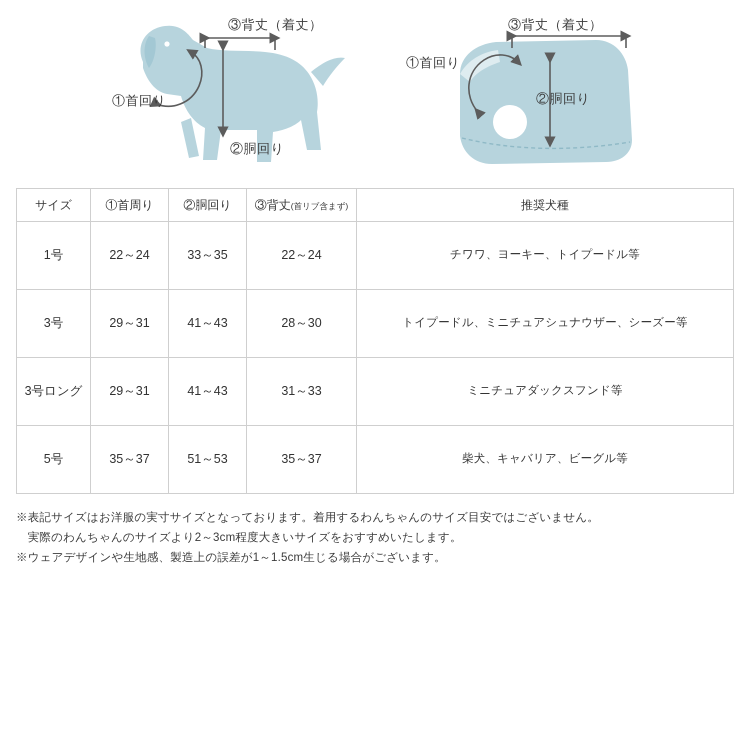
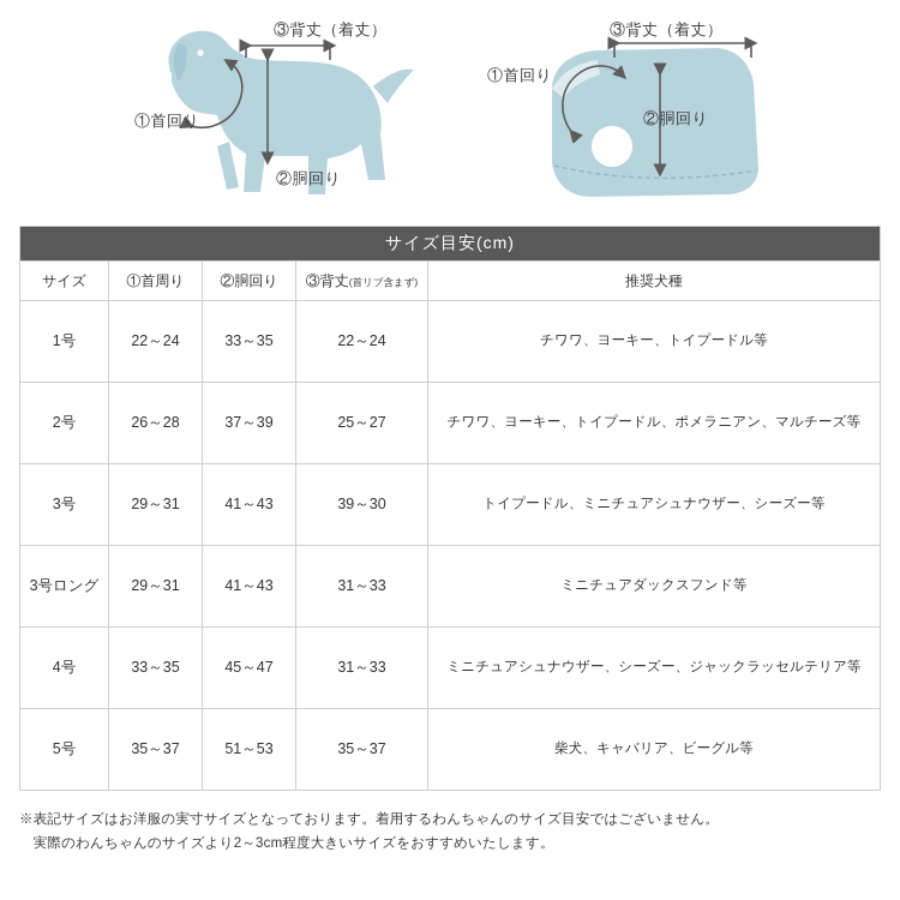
  ①首回り
  ②胴回り
  ③背丈（着丈）
  ①首回り
  ②胴回り
  ③背丈（着丈）
+ サイズ目安(cm)
  サイズ	①首周り	②胴回り	③背丈(首リブ含まず)	推奨犬種
  1号	22～24	33～35	22～24	チワワ、ヨーキー、トイプードル等
+ 2号	26～28	37～39	25～27	チワワ、ヨーキー、トイプードル、ポメラニアン、マルチーズ等
- 3号	29～31	41～43	28～30	トイプードル、ミニチュアシュナウザー、シーズー等
+ 3号	29～31	41～43	39～30	トイプードル、ミニチュアシュナウザー、シーズー等
  3号ロング	29～31	41～43	31～33	ミニチュアダックスフンド等
+ 4号	33～35	45～47	31～33	ミニチュアシュナウザー、シーズー、ジャックラッセルテリア等
  5号	35～37	51～53	35～37	柴犬、キャバリア、ビーグル等
  ※表記サイズはお洋服の実寸サイズとなっております。着用するわんちゃんのサイズ目安ではございません。
  実際のわんちゃんのサイズより2～3cm程度大きいサイズをおすすめいたします。
- ※ウェアデザインや生地感、製造上の誤差が1～1.5cm生じる場合がございます。
